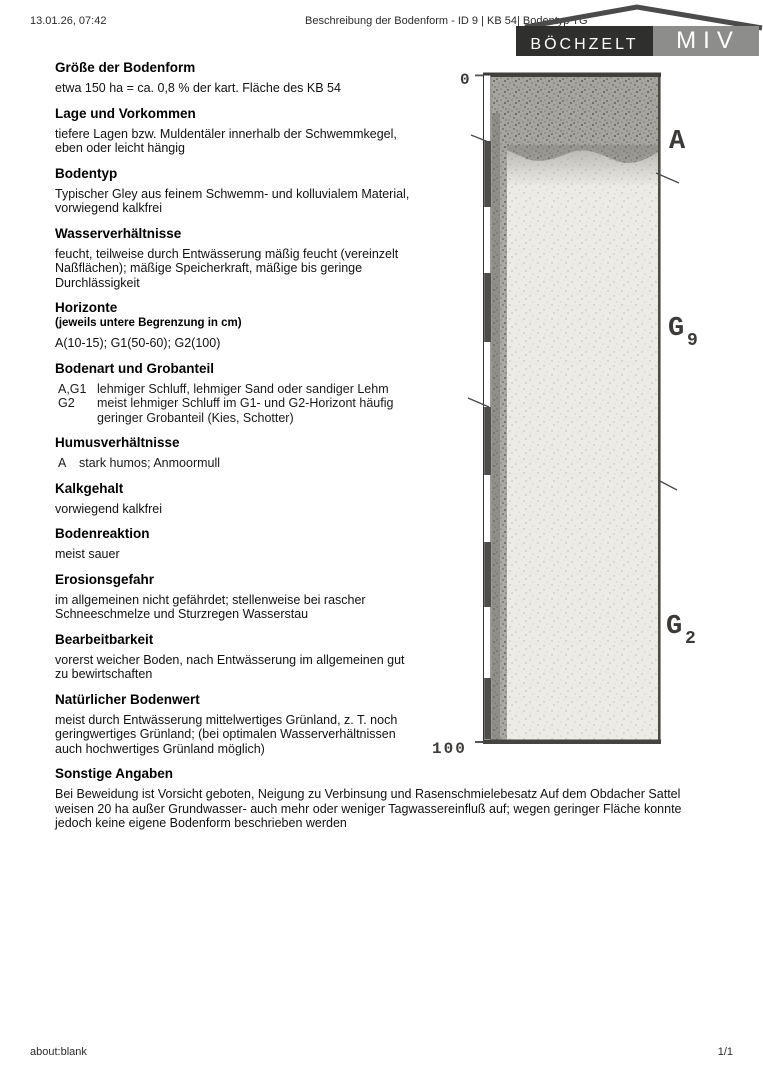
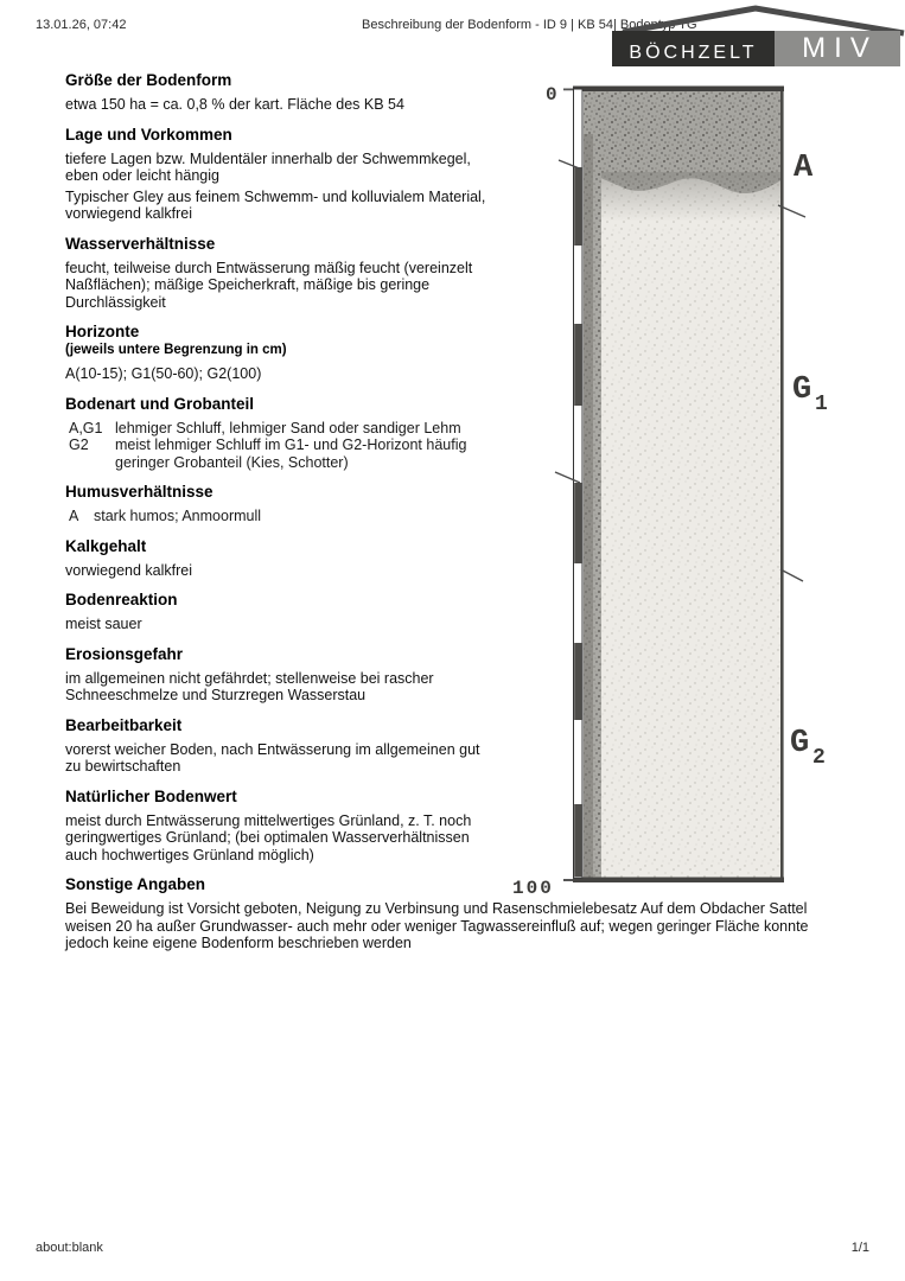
  13.01.26, 07:42
  Beschreibung der Bodenform - ID 9 | KB 54| Bod TG
  böchzelt
  MIV
  Größe der Bodenform
  etwa 150 ha = ca. 0,8 % der kart. Fläche des KB 54
  Lage und Vorkommen
  tiefere Lagen bzw. Muldentäler innerhalb der Schwemmkegel,
  eben oder leicht hängig
- Bodentyp
  Typischer Gley aus feinem Schwemm- und kolluvialem Material,
  vorwiegend kalkfrei
  Wasserverhältnisse
  feucht, teilweise durch Entwässerung mäßig feucht (vereinzelt
  Naßflächen); mäßige Speicherkraft, mäßige bis geringe
  Durchlässigkeit
  Horizonte
  (jeweils untere Begrenzung in cm)
  A(10-15); G1(50-60); G2(100)
  Bodenart und Grobanteil
  A,G1
  lehmiger Schluff, lehmiger Sand oder sandiger Lehm
  G2
  meist lehmiger Schluff im G1- und G2-Horizont häufig
  geringer Grobanteil (Kies, Schotter)
  Humusverhältnisse
  A
  stark humos; Anmoormull
  Kalkgehalt
  vorwiegend kalkfrei
  Bodenreaktion
  meist sauer
  Erosionsgefahr
  im allgemeinen nicht gefährdet; stellenweise bei rascher
  Schneeschmelze und Sturzregen Wasserstau
  Bearbeitbarkeit
  vorerst weicher Boden, nach Entwässerung im allgemeinen gut
  zu bewirtschaften
  Natürlicher Bodenwert
  meist durch Entwässerung mittelwertiges Grünland, z. T. noch
  geringwertiges Grünland; (bei optimalen Wasserverhältnissen
  auch hochwertiges Grünland möglich)
  Sonstige Angaben
  Bei Beweidung ist Vorsicht geboten, Neigung zu Verbinsung und Rasenschmielebesatz Auf dem Obdacher Sattel
  weisen 20 ha außer Grundwasser- auch mehr oder weniger Tagwassereinfluß auf; wegen geringer Fläche konnte
  jedoch keine eigene Bodenform beschrieben werden
  0
  100
  A
  G
- 9
+ 1
  G
  2
  about:blank
  1/1
